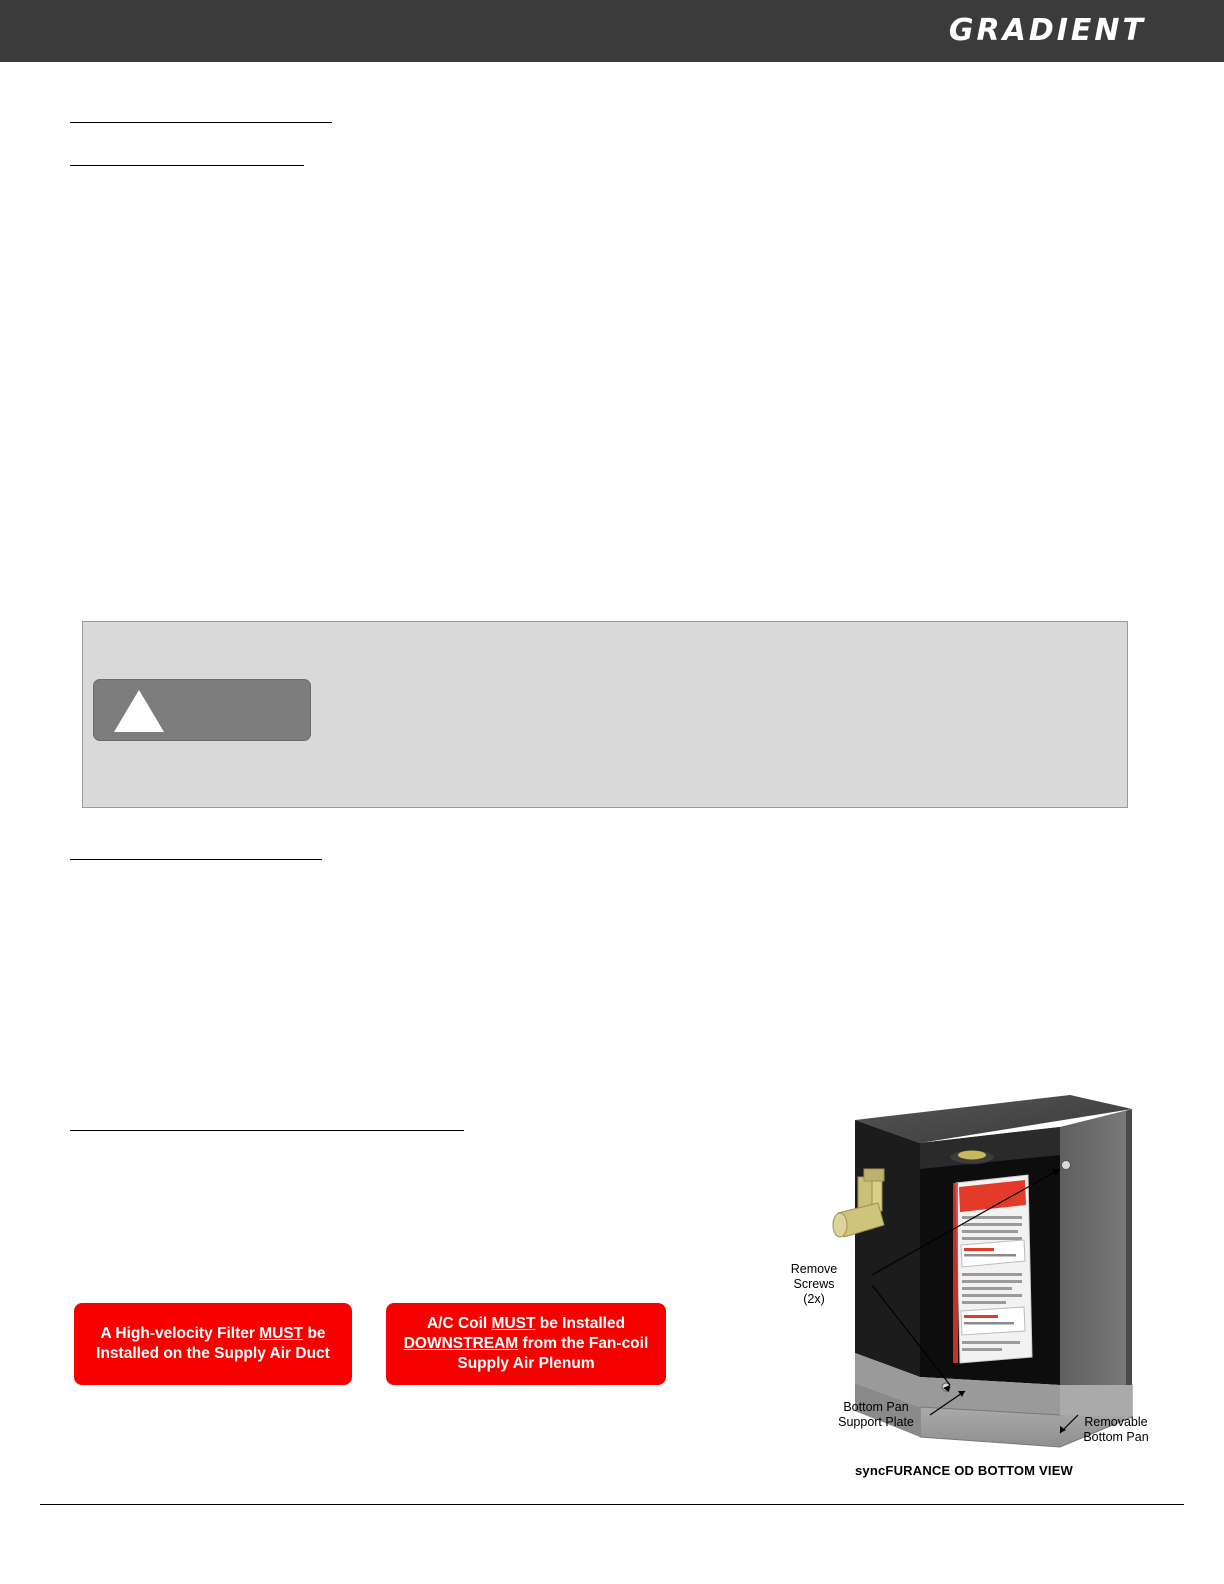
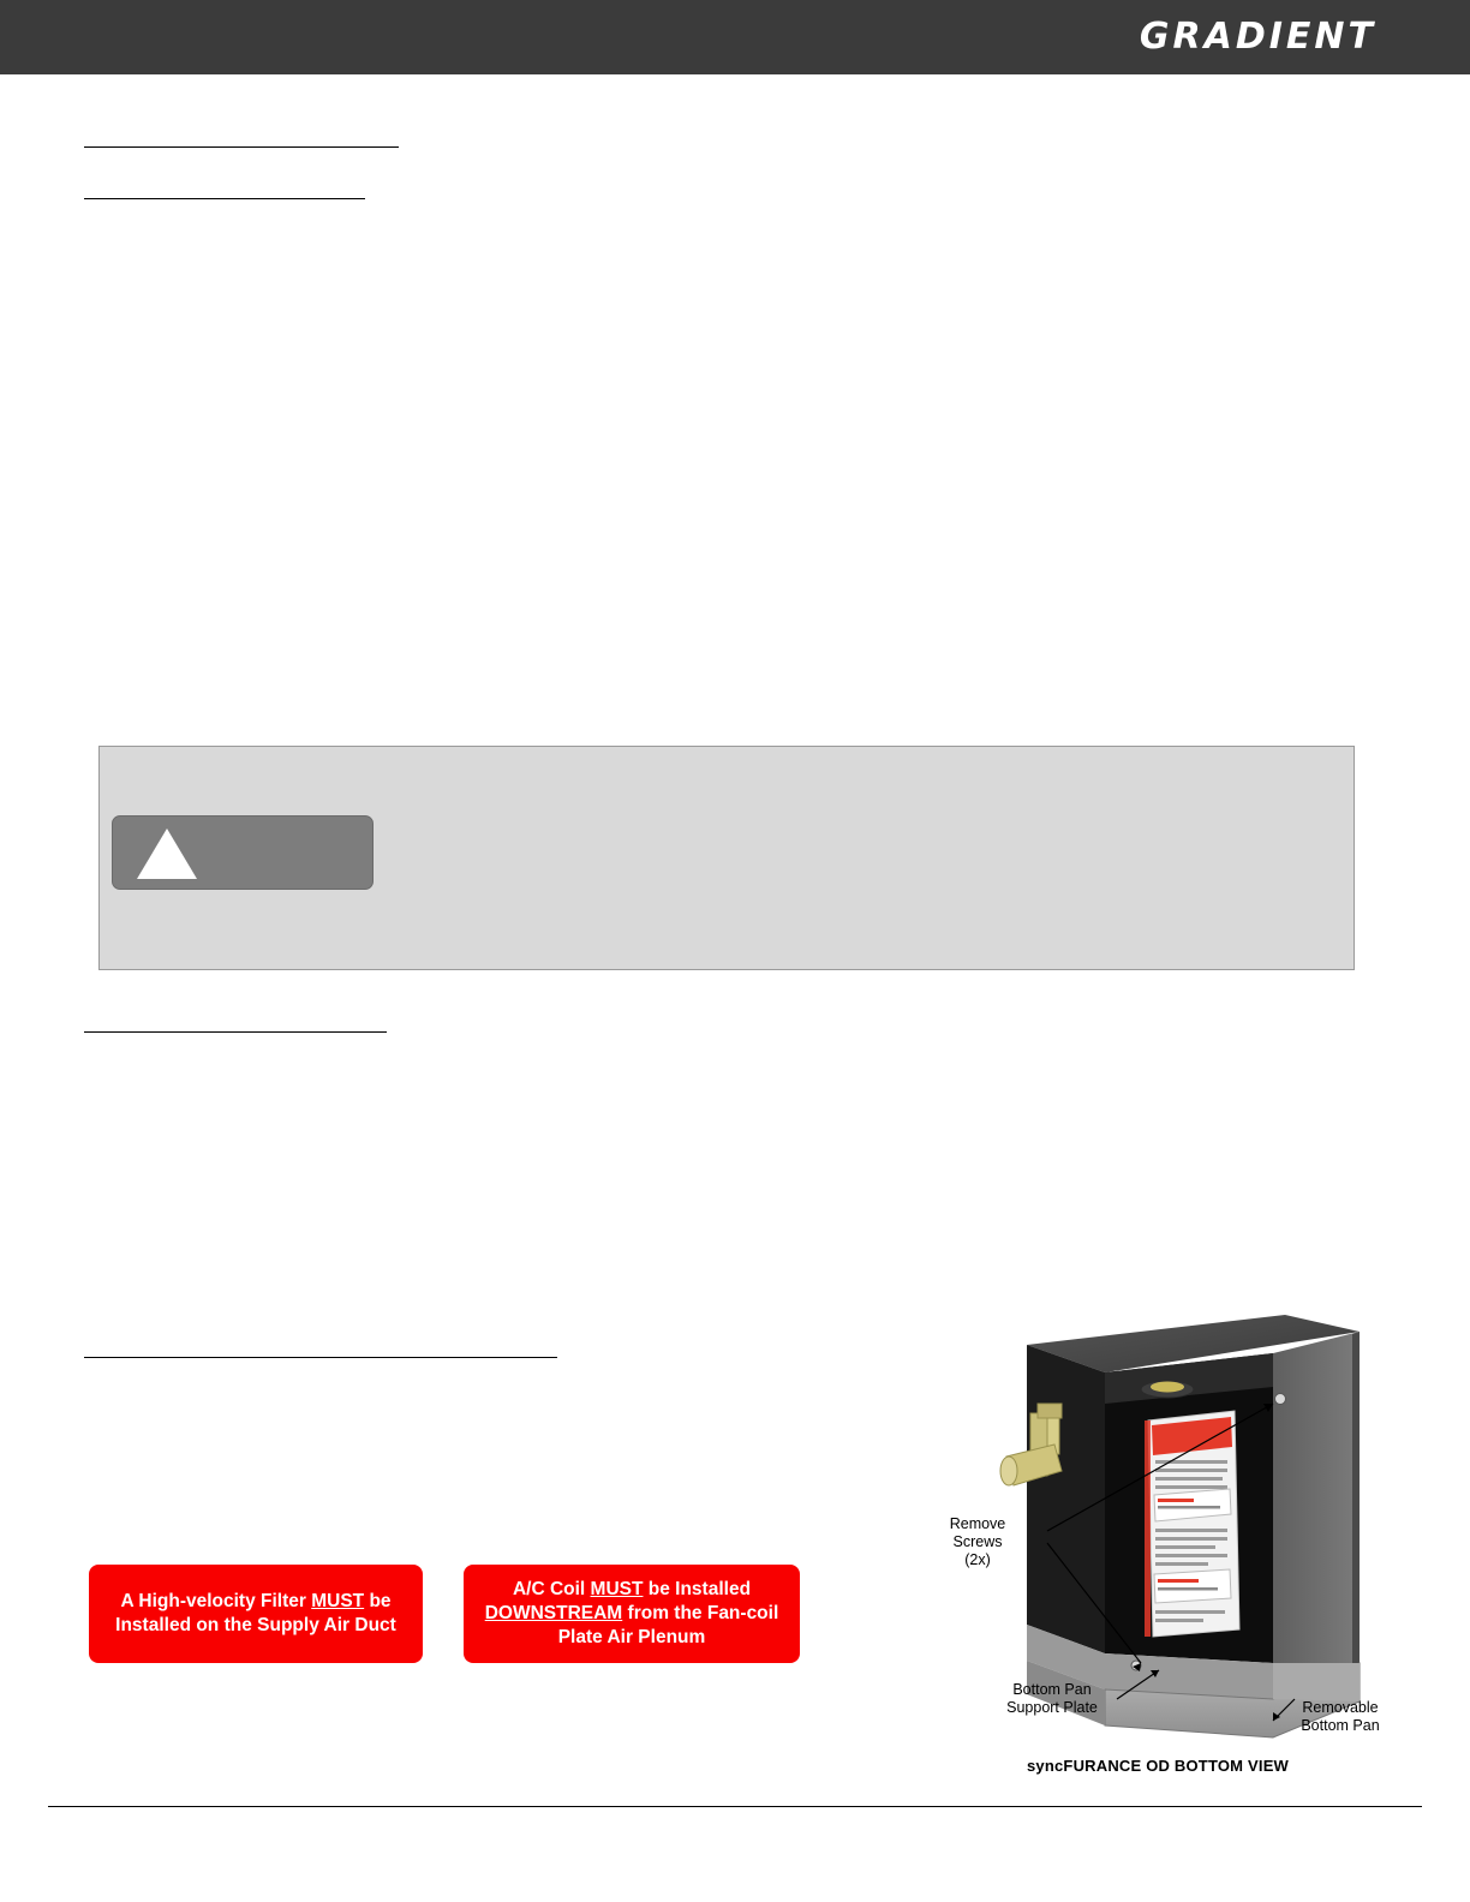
  GRADIENT
  A High-velocity Filter MUST be Installed on the Supply Air Duct
- A/C Coil MUST be Installed DOWNSTREAM from the Fan-coil Supply Air Plenum
+ A/C Coil MUST be Installed DOWNSTREAM from the Fan-coil Plate Air Plenum
  Remove
  Screws
  (2x)
  Bottom Pan
  Support Plate
  Removable
  Bottom Pan
  syncFURANCE OD BOTTOM VIEW
